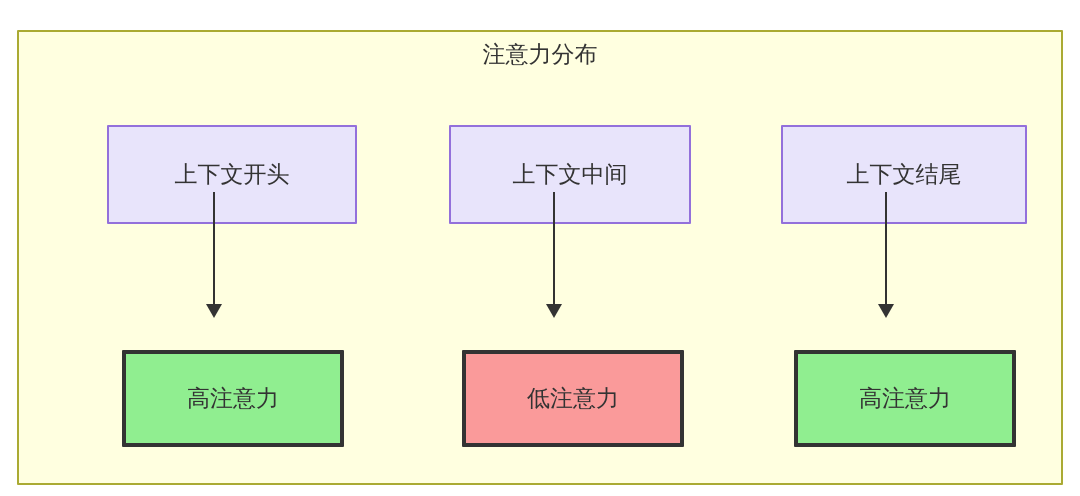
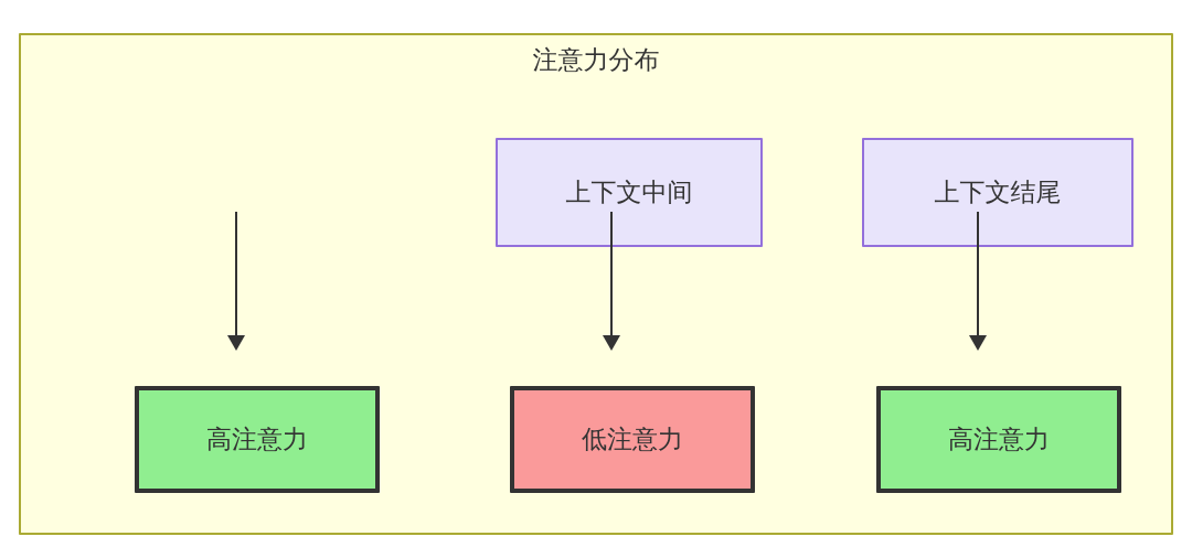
  注意力分布
- 上下文开头
  上下文中间
  上下文结尾
  高注意力
  低注意力
  高注意力
